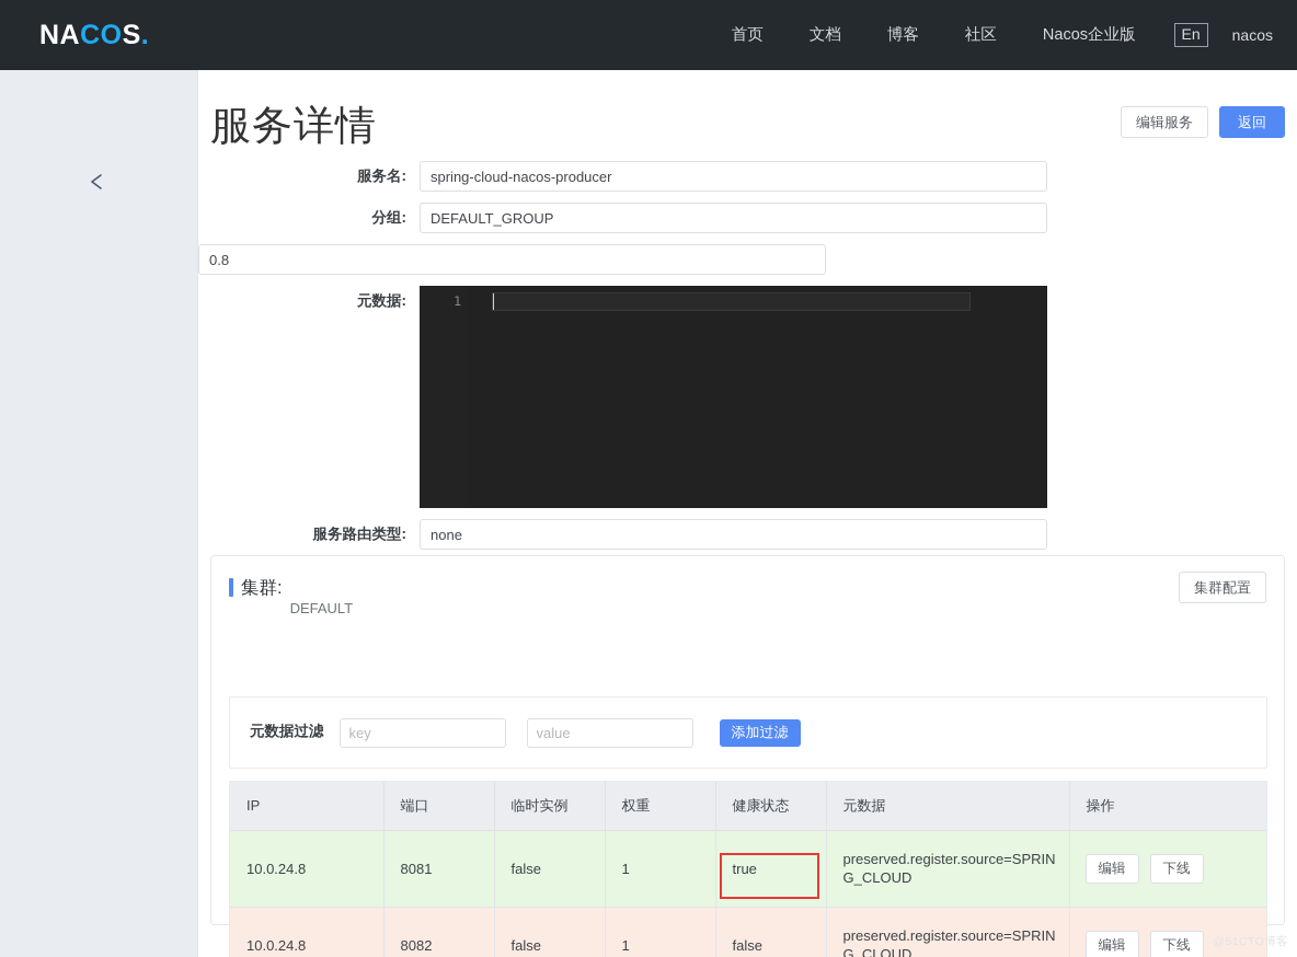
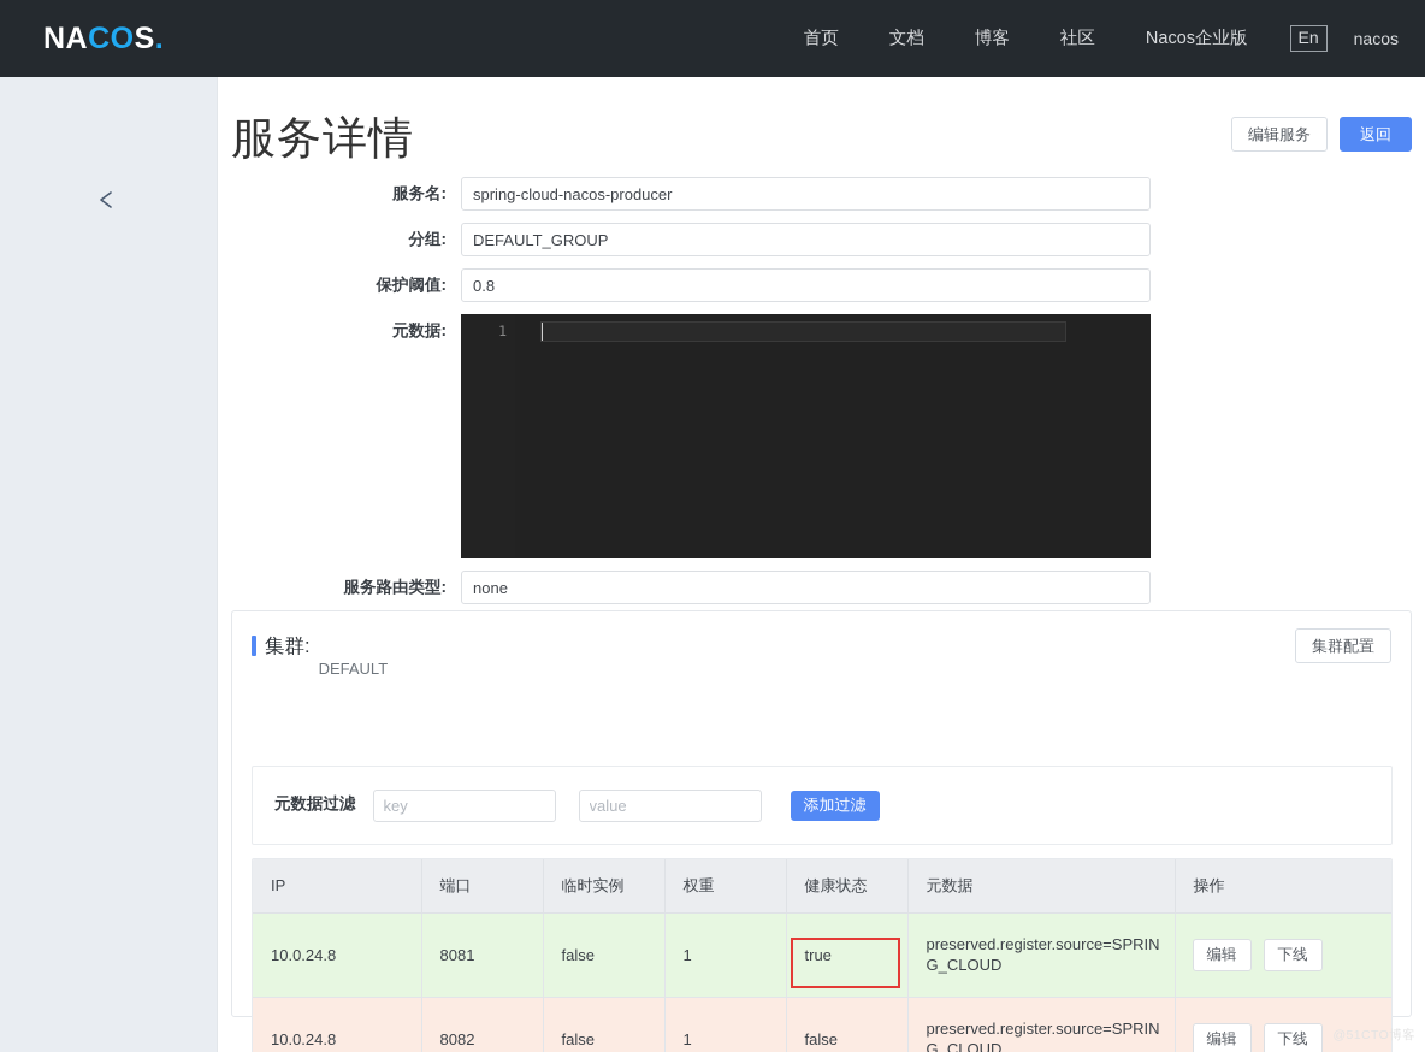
  NA
  CO
  S
  .
  首页
  文档
  博客
  社区
  Nacos企业版
  En
  nacos
  服务详情
  编辑服务
  返回
  服务名:
  spring-cloud-nacos-producer
  分组:
  DEFAULT_GROUP
+ 保护阈值:
  0.8
  元数据:
  1
  服务路由类型:
  none
  集群:
  DEFAULT
  集群配置
  元数据过滤
  key
  value
  添加过滤
  IP	端口	临时实例	权重	健康状态	元数据	操作
  10.0.24.8	8081	false	1	true	preserved.register.source=SPRING_CLOUD	编辑 下线
  10.0.24.8	8082	false	1	false	preserved.register.source=SPRING_CLOUD	编辑 下线
  @51CTO博客
